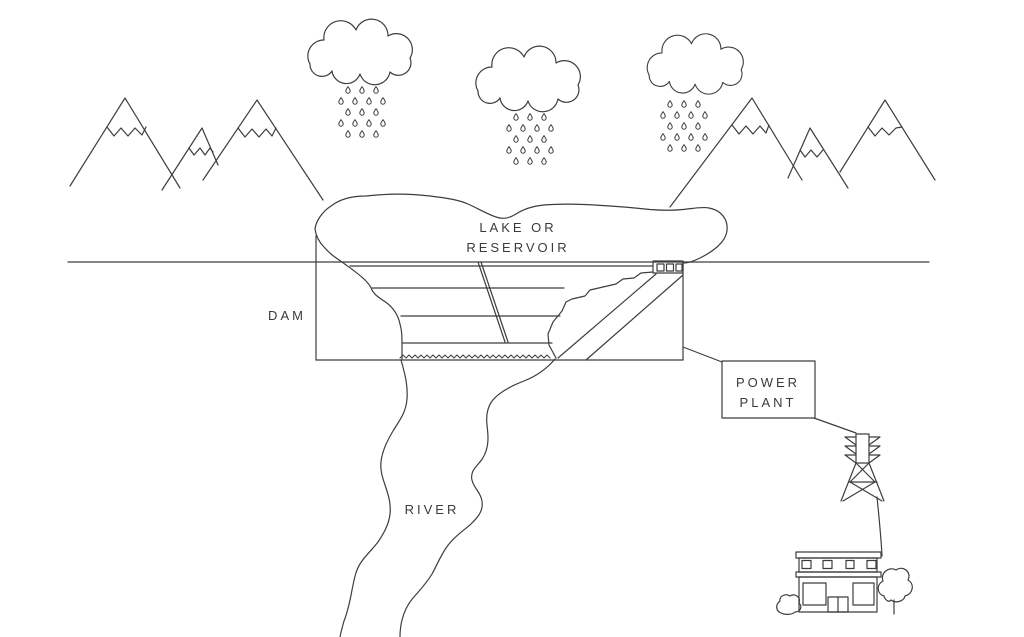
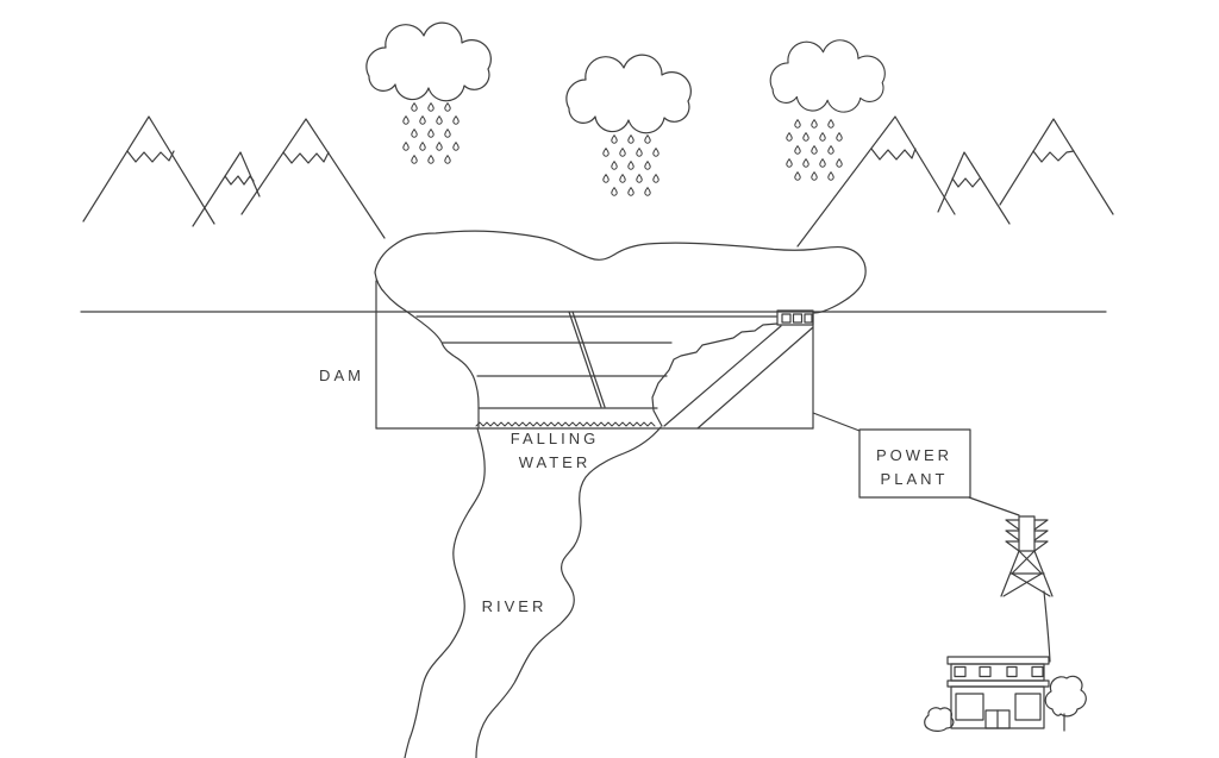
- LAKE OR
- RESERVOIR
  DAM
+ FALLING
+ WATER
  RIVER
  POWER
  PLANT
